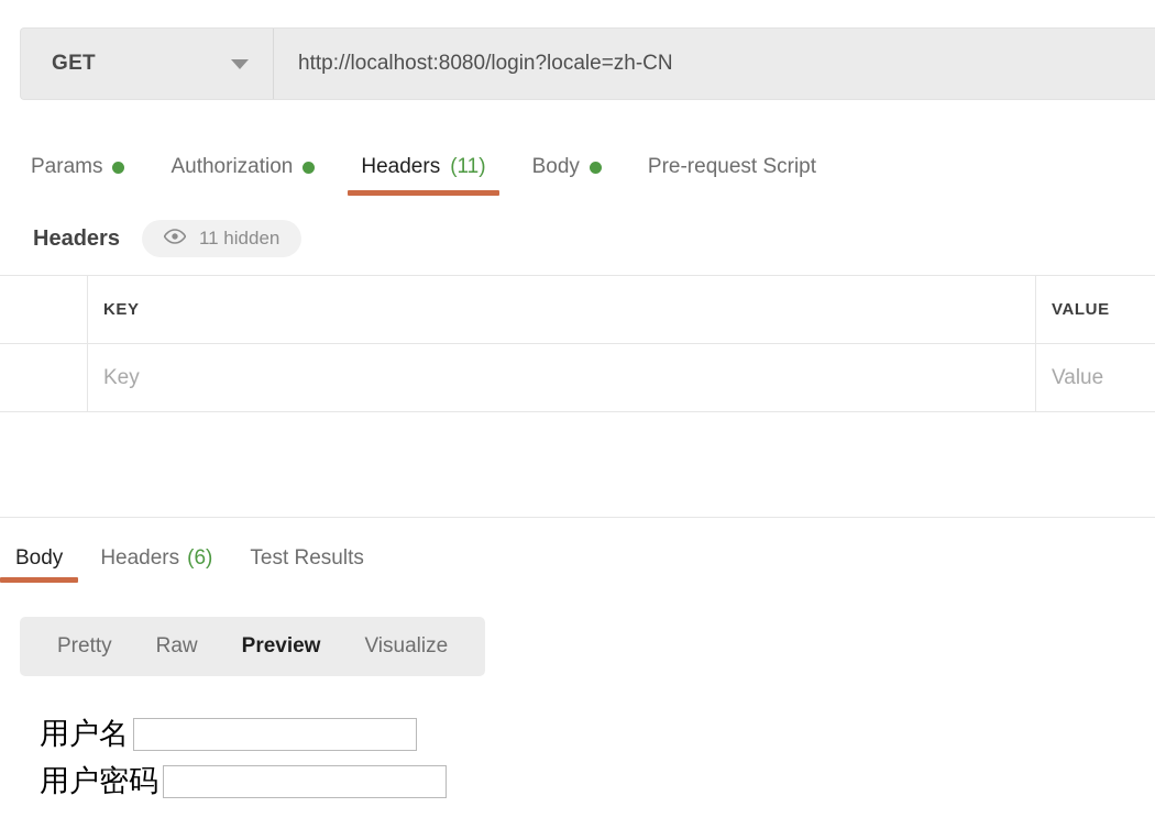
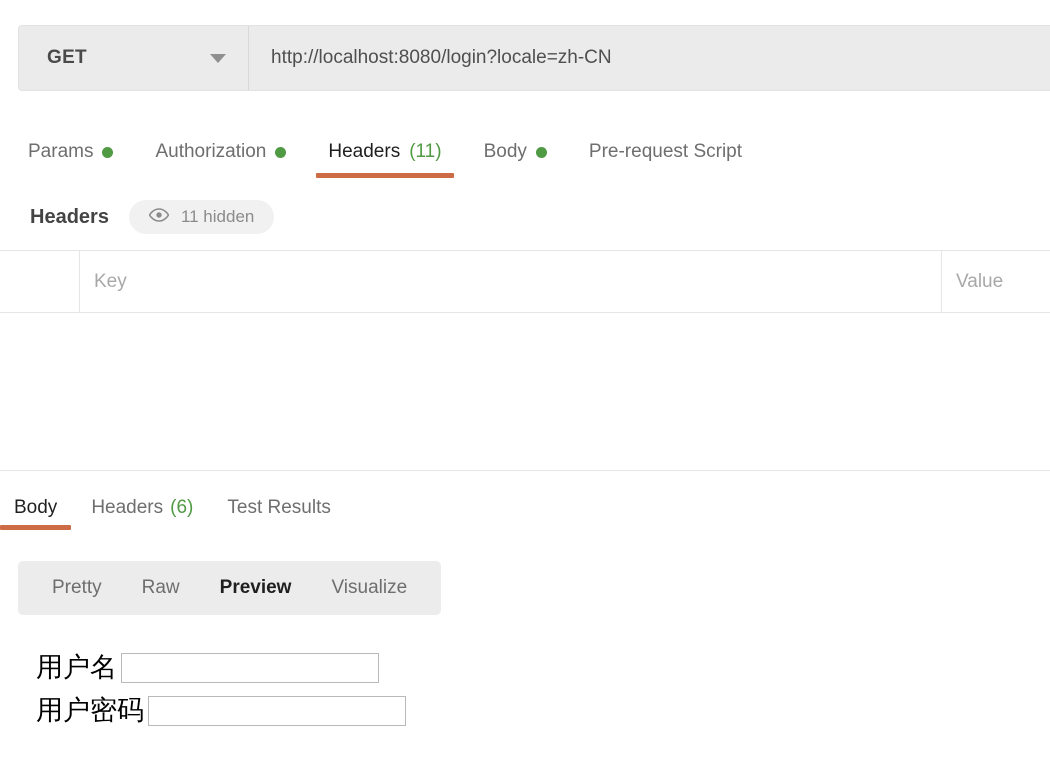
  GET
  http://localhost:8080/login?locale=zh-CN
  Params
  Authorization
  Headers
  (11)
  Body
  Pre-request Script
  Headers
  11 hidden
- KEY
- VALUE
  Key
  Value
  Body
  Headers
  (6)
  Test Results
  Pretty
  Raw
  Preview
  Visualize
  用户名
  用户密码
